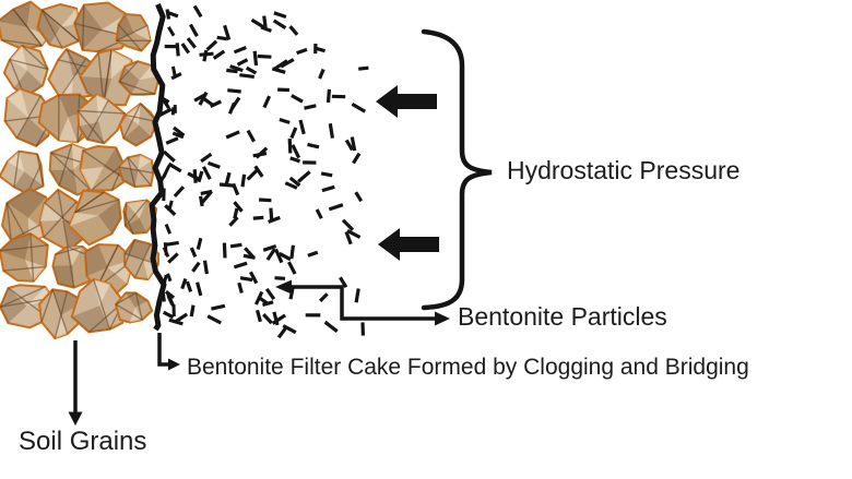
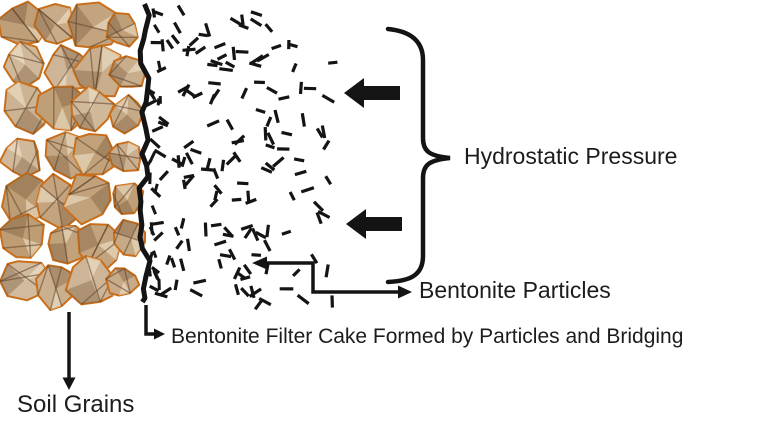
  Hydrostatic Pressure
  Bentonite Particles
- Bentonite Filter Cake Formed by Clogging and Bridging
+ Bentonite Filter Cake Formed by Particles and Bridging
  Soil Grains
